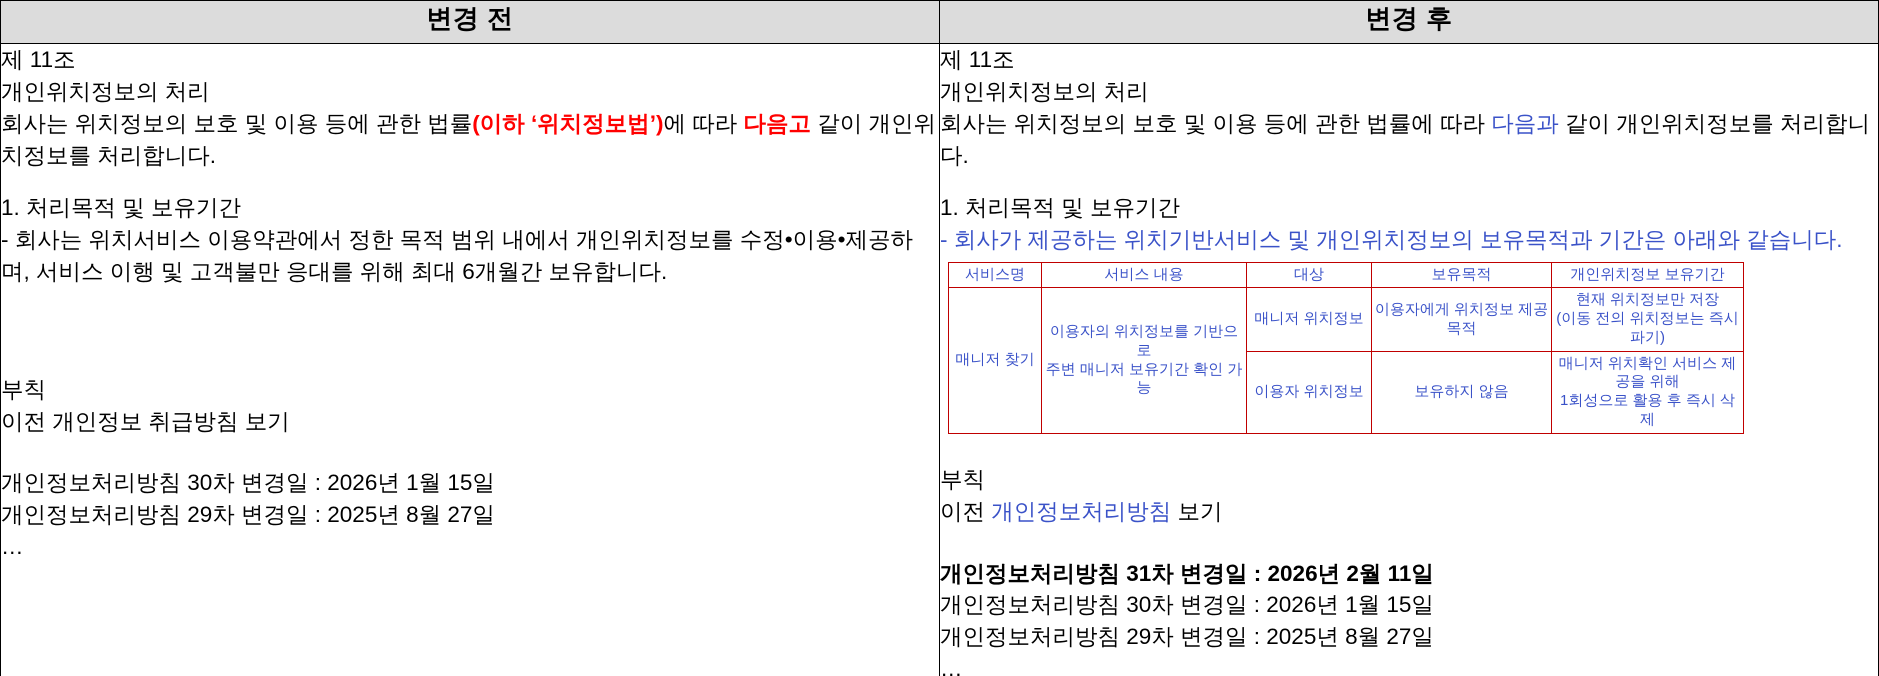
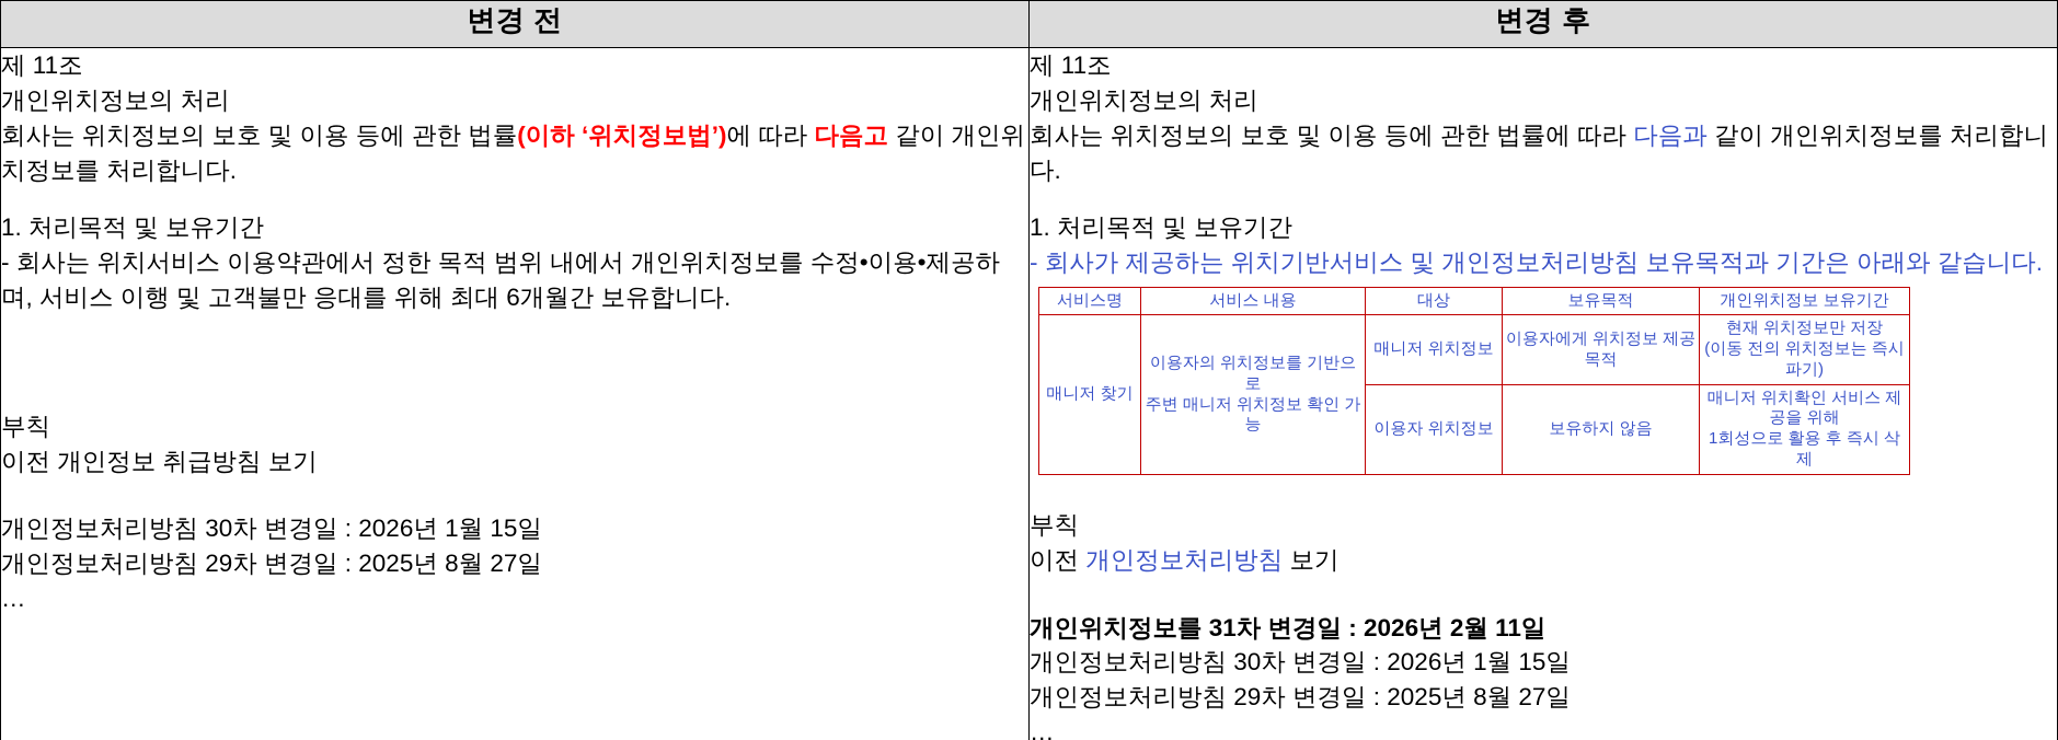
  변경 전	변경 후
- 제 11조 개인위치정보의 처리 회사는 위치정보의 보호 및 이용 등에 관한 법률(이하 ‘위치정보법’)에 따라 다음고 같이 개인위치정보를 처리합니다. 1. 처리목적 및 보유기간 - 회사는 위치서비스 이용약관에서 정한 목적 범위 내에서 개인위치정보를 수정•이용•제공하며, 서비스 이행 및 고객불만 응대를 위해 최대 6개월간 보유합니다. 부칙 이전 개인정보 취급방침 보기 개인정보처리방침 30차 변경일 : 2026년 1월 15일 개인정보처리방침 29차 변경일 : 2025년 8월 27일 …	제 11조 개인위치정보의 처리 회사는 위치정보의 보호 및 이용 등에 관한 법률에 따라 다음과 같이 개인위치정보를 처리합니다. 1. 처리목적 및 보유기간 - 회사가 제공하는 위치기반서비스 및 개인위치정보의 보유목적과 기간은 아래와 같습니다.
+ 제 11조 개인위치정보의 처리 회사는 위치정보의 보호 및 이용 등에 관한 법률(이하 ‘위치정보법’)에 따라 다음고 같이 개인위치정보를 처리합니다. 1. 처리목적 및 보유기간 - 회사는 위치서비스 이용약관에서 정한 목적 범위 내에서 개인위치정보를 수정•이용•제공하며, 서비스 이행 및 고객불만 응대를 위해 최대 6개월간 보유합니다. 부칙 이전 개인정보 취급방침 보기 개인정보처리방침 30차 변경일 : 2026년 1월 15일 개인정보처리방침 29차 변경일 : 2025년 8월 27일 …	제 11조 개인위치정보의 처리 회사는 위치정보의 보호 및 이용 등에 관한 법률에 따라 다음과 같이 개인위치정보를 처리합니다. 1. 처리목적 및 보유기간 - 회사가 제공하는 위치기반서비스 및 개인정보처리방침 보유목적과 기간은 아래와 같습니다.
  서비스명	서비스 내용	대상	보유목적	개인위치정보 보유기간
- 매니저 찾기	이용자의 위치정보를 기반으로 주변 매니저 보유기간 확인 가능	매니저 위치정보	이용자에게 위치정보 제공 목적	현재 위치정보만 저장 (이동 전의 위치정보는 즉시 파기)
+ 매니저 찾기	이용자의 위치정보를 기반으로 주변 매니저 위치정보 확인 가능	매니저 위치정보	이용자에게 위치정보 제공 목적	현재 위치정보만 저장 (이동 전의 위치정보는 즉시 파기)
  이용자 위치정보	보유하지 않음	매니저 위치확인 서비스 제공을 위해 1회성으로 활용 후 즉시 삭제
- 	부칙 이전 개인정보처리방침 보기 개인정보처리방침 31차 변경일 : 2026년 2월 11일 개인정보처리방침 30차 변경일 : 2026년 1월 15일 개인정보처리방침 29차 변경일 : 2025년 8월 27일 …
+ 	부칙 이전 개인정보처리방침 보기 개인위치정보를 31차 변경일 : 2026년 2월 11일 개인정보처리방침 30차 변경일 : 2026년 1월 15일 개인정보처리방침 29차 변경일 : 2025년 8월 27일 …
